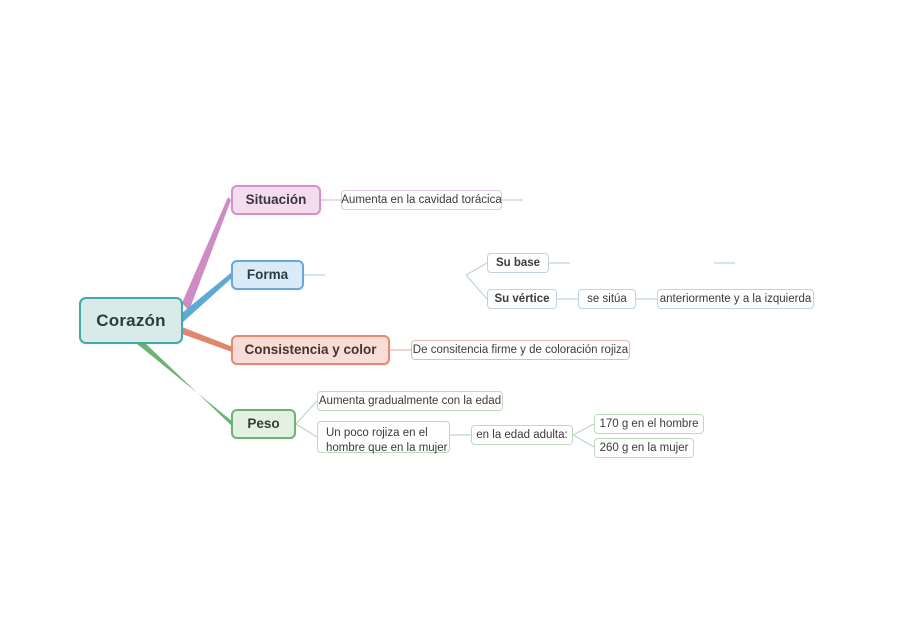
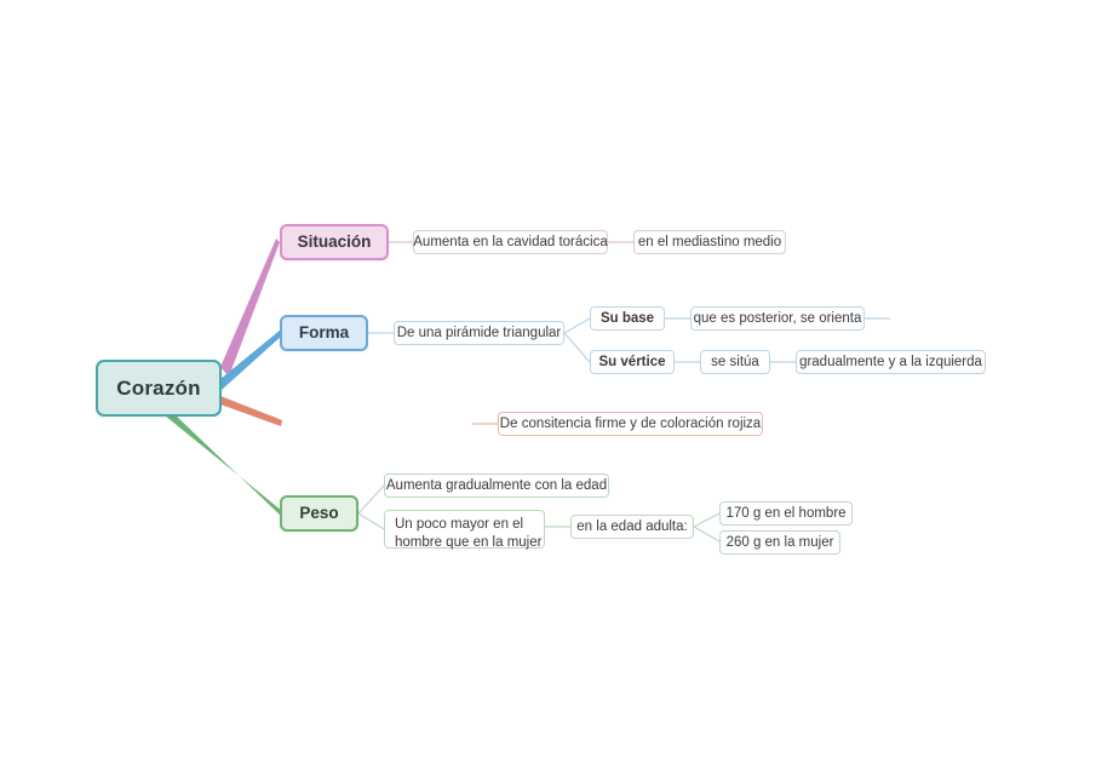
  Corazón
  Situación
  Aumenta en la cavidad torácica
+ en el mediastino medio
  Forma
+ De una pirámide triangular
  Su base
+ que es posterior, se orienta
  Su vértice
  se sitúa
- anteriormente y a la izquierda
+ gradualmente y a la izquierda
- Consistencia y color
  De consitencia firme y de coloración rojiza
  Peso
  Aumenta gradualmente con la edad
- Un poco rojiza en el
+ Un poco mayor en el
  hombre que en la mujer
  en la edad adulta:
  170 g en el hombre
  260 g en la mujer
